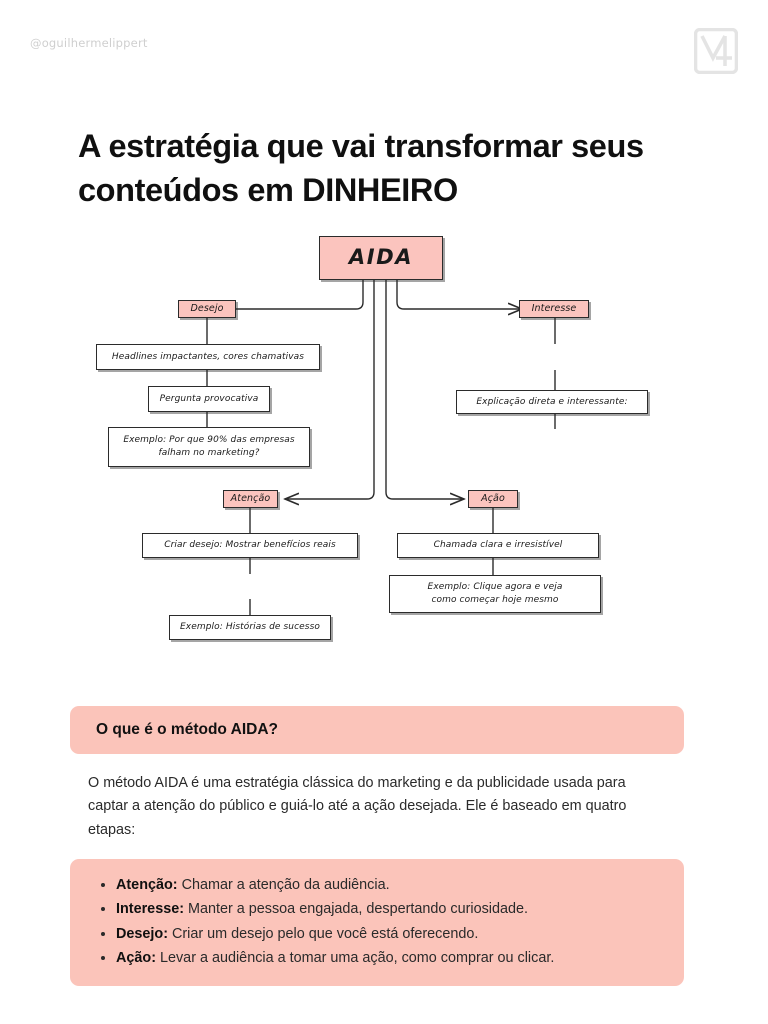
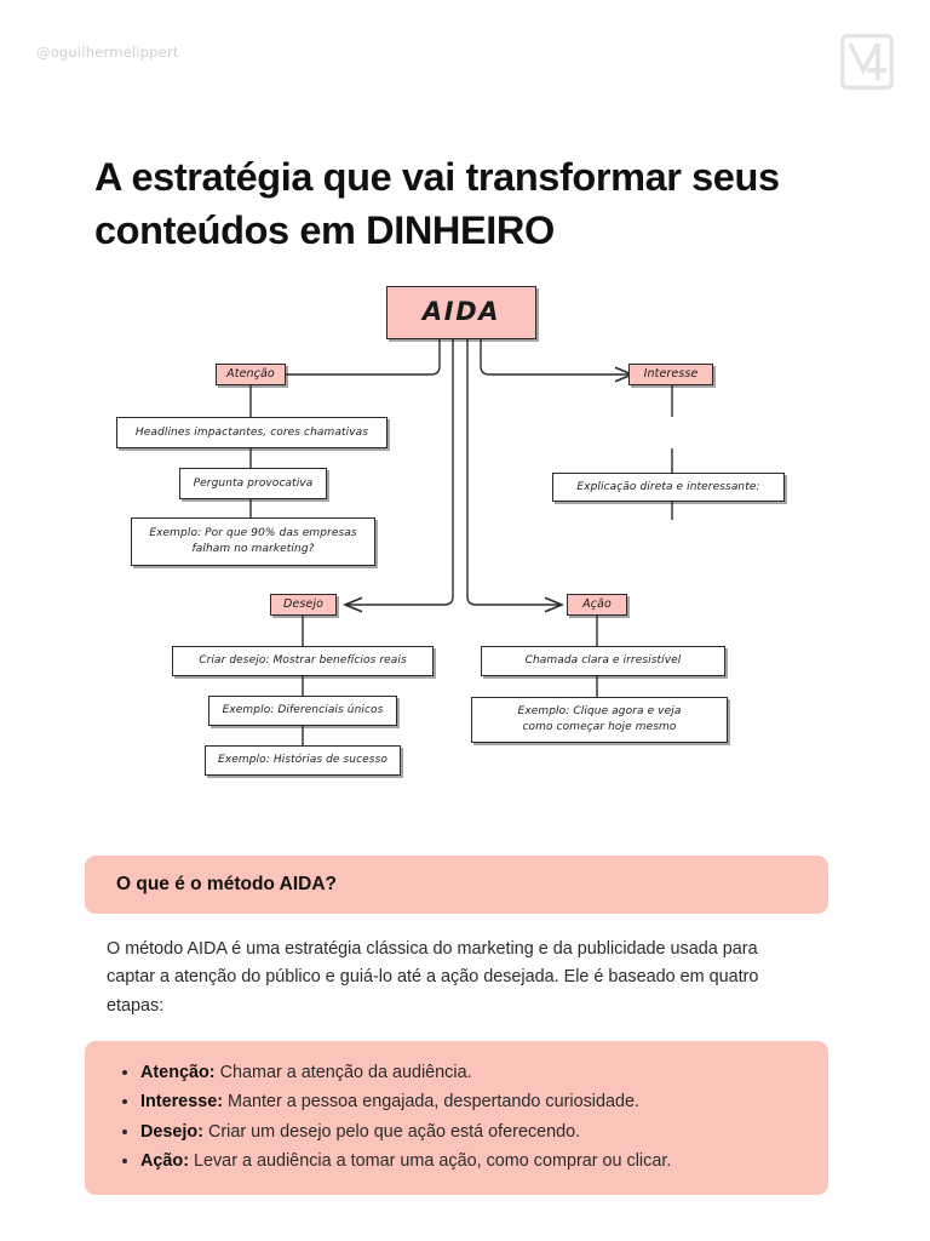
  @oguilhermelippert
  A estratégia que vai transformar seus conteúdos em DINHEIRO
  AIDA
- Desejo
+ Atenção
  Interesse
- Atenção
+ Desejo
  Ação
  Headlines impactantes, cores chamativas
  Pergunta provocativa
  Exemplo: Por que 90% das empresas
  falham no marketing?
  Explicação direta e interessante:
  Criar desejo: Mostrar benefícios reais
+ Exemplo: Diferenciais únicos
  Exemplo: Histórias de sucesso
  Chamada clara e irresistível
  Exemplo: Clique agora e veja
  como começar hoje mesmo
  O que é o método AIDA?
  O método AIDA é uma estratégia clássica do marketing e da publicidade usada para captar a atenção do público e guiá-lo até a ação desejada. Ele é baseado em quatro etapas:
  Atenção: Chamar a atenção da audiência.
  Interesse: Manter a pessoa engajada, despertando curiosidade.
- Desejo: Criar um desejo pelo que você está oferecendo.
+ Desejo: Criar um desejo pelo que ação está oferecendo.
  Ação: Levar a audiência a tomar uma ação, como comprar ou clicar.
